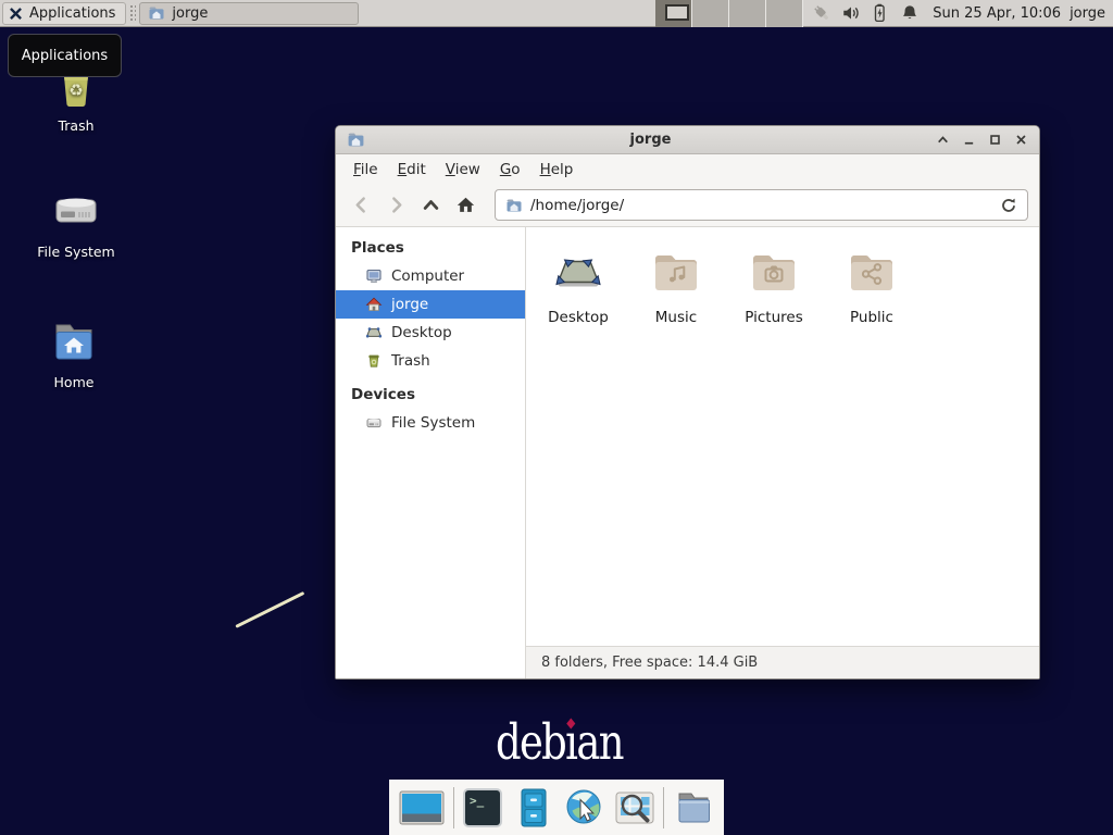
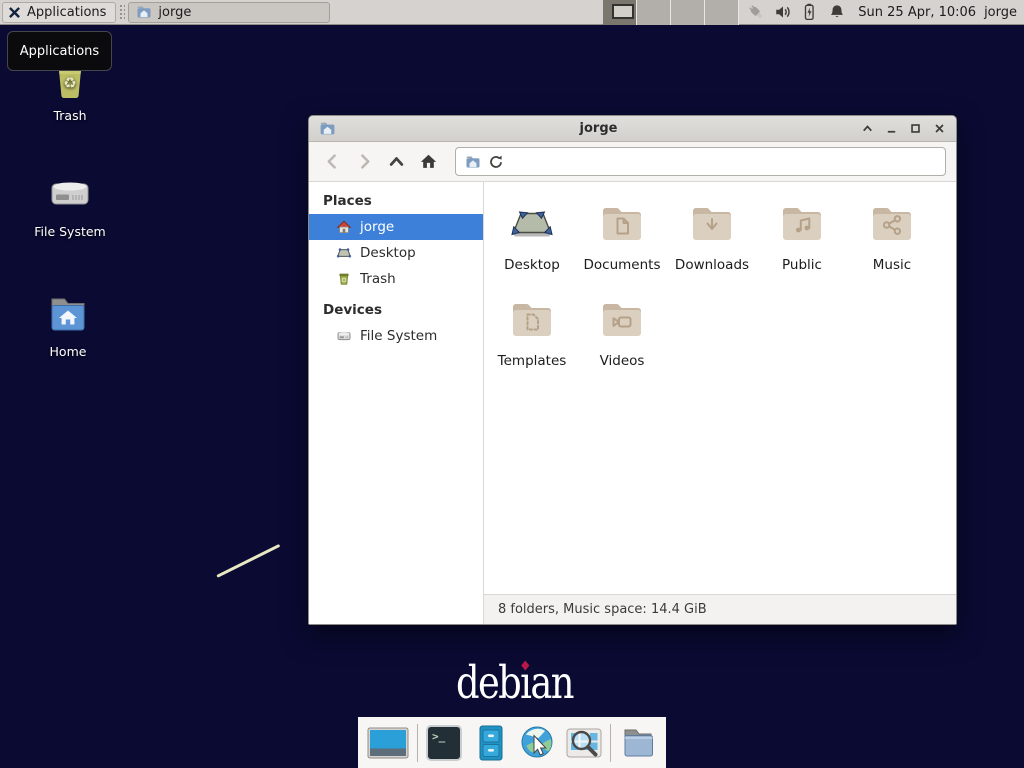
  Applications
  jorge
  Sun 25 Apr, 10:06
  jorge
  Applications
  ♻
  Trash
  File System
  Home
  debıan
  jorge
- File
- Edit
- View
- Go
- Help
- /home/jorge/
  Places
- Computer
  jorge
  Desktop
  Trash
  Devices
  File System
  Desktop
+ Documents
+ Downloads
- Music
+ Public
- Pictures
- Public
+ Music
+ Templates
+ Videos
- 8 folders, Free space: 14.4 GiB
+ 8 folders, Music space: 14.4 GiB
  >_
